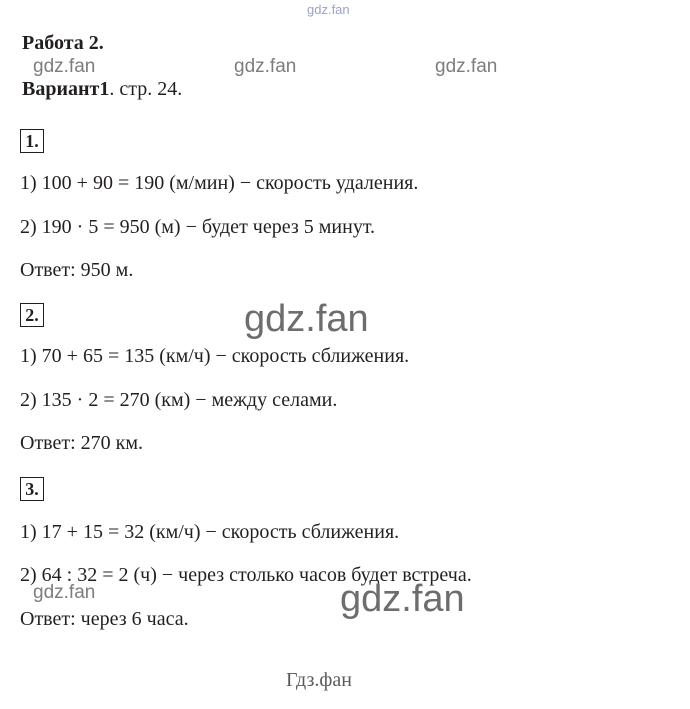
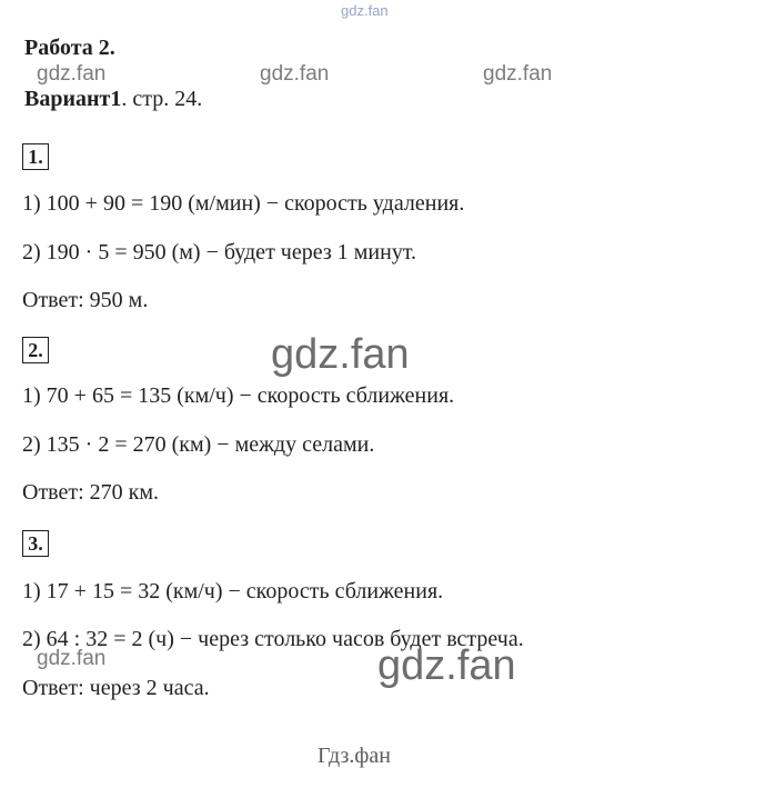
  gdz.fan
  Работа 2.
  Вариант1. стр. 24.
  gdz.fan
  gdz.fan
  gdz.fan
  1.
  1) 100 + 90 = 190 (м/мин) − скорость удаления.
- 2) 190 · 5 = 950 (м) − будет через 5 минут.
+ 2) 190 · 5 = 950 (м) − будет через 1 минут.
  Ответ: 950 м.
  2.
  1) 70 + 65 = 135 (км/ч) − скорость сближения.
  2) 135 · 2 = 270 (км) − между селами.
  Ответ: 270 км.
  gdz.fan
  3.
  1) 17 + 15 = 32 (км/ч) − скорость сближения.
  2) 64 : 32 = 2 (ч) − через столько часов будет встреча.
- Ответ: через 6 часа.
+ Ответ: через 2 часа.
  gdz.fan
  gdz.fan
  Гдз.фан
